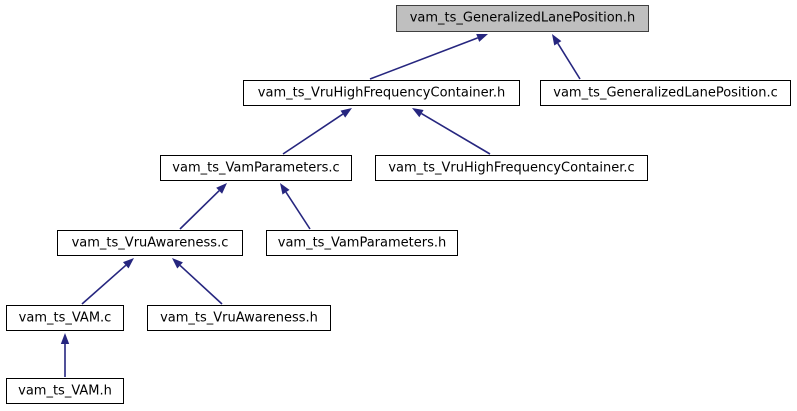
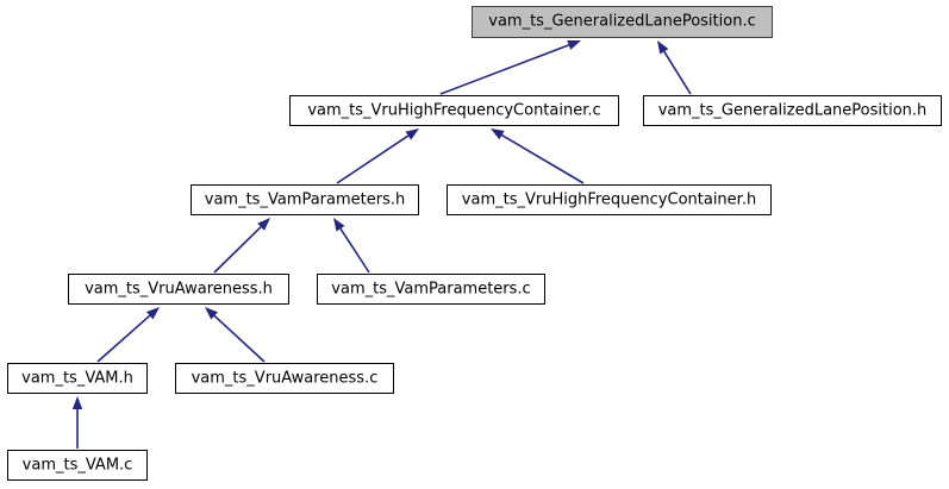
- vam_ts_GeneralizedLanePosition.h
+ vam_ts_GeneralizedLanePosition.c
- vam_ts_VruHighFrequencyContainer.h
+ vam_ts_VruHighFrequencyContainer.c
- vam_ts_GeneralizedLanePosition.c
+ vam_ts_GeneralizedLanePosition.h
- vam_ts_VamParameters.c
+ vam_ts_VamParameters.h
- vam_ts_VruHighFrequencyContainer.c
+ vam_ts_VruHighFrequencyContainer.h
- vam_ts_VruAwareness.c
+ vam_ts_VruAwareness.h
- vam_ts_VamParameters.h
+ vam_ts_VamParameters.c
- vam_ts_VAM.c
+ vam_ts_VAM.h
- vam_ts_VruAwareness.h
+ vam_ts_VruAwareness.c
- vam_ts_VAM.h
+ vam_ts_VAM.c
